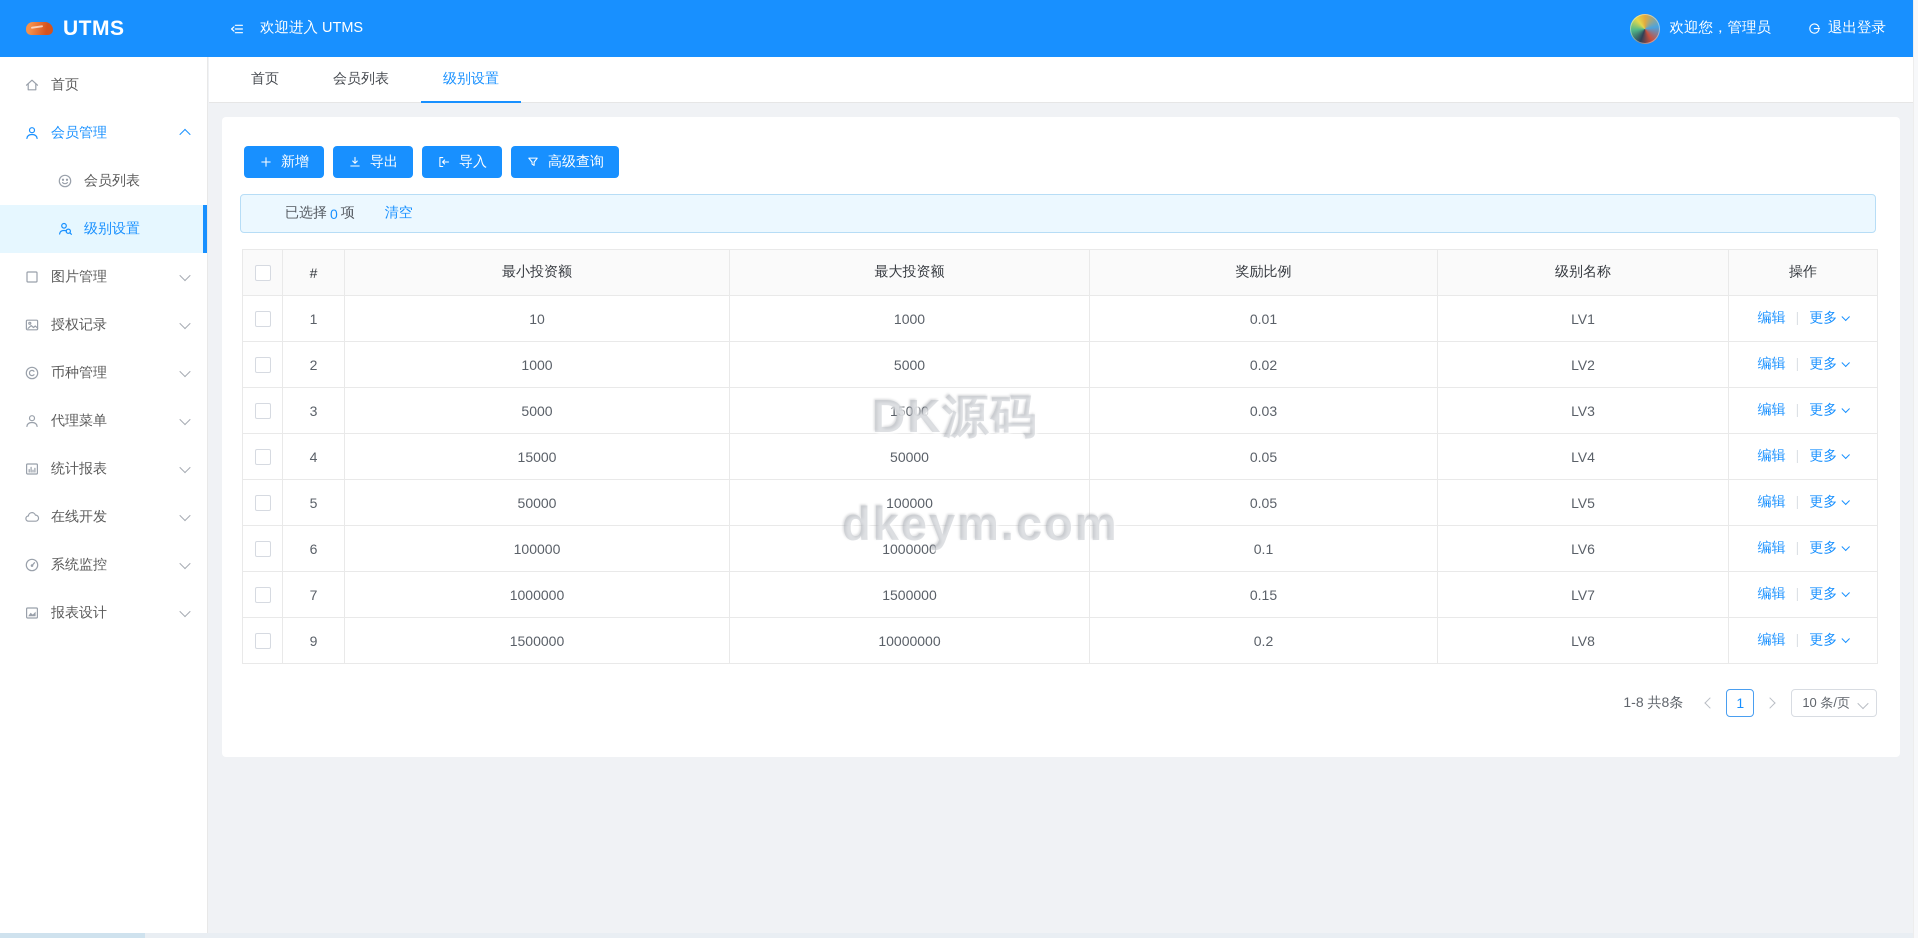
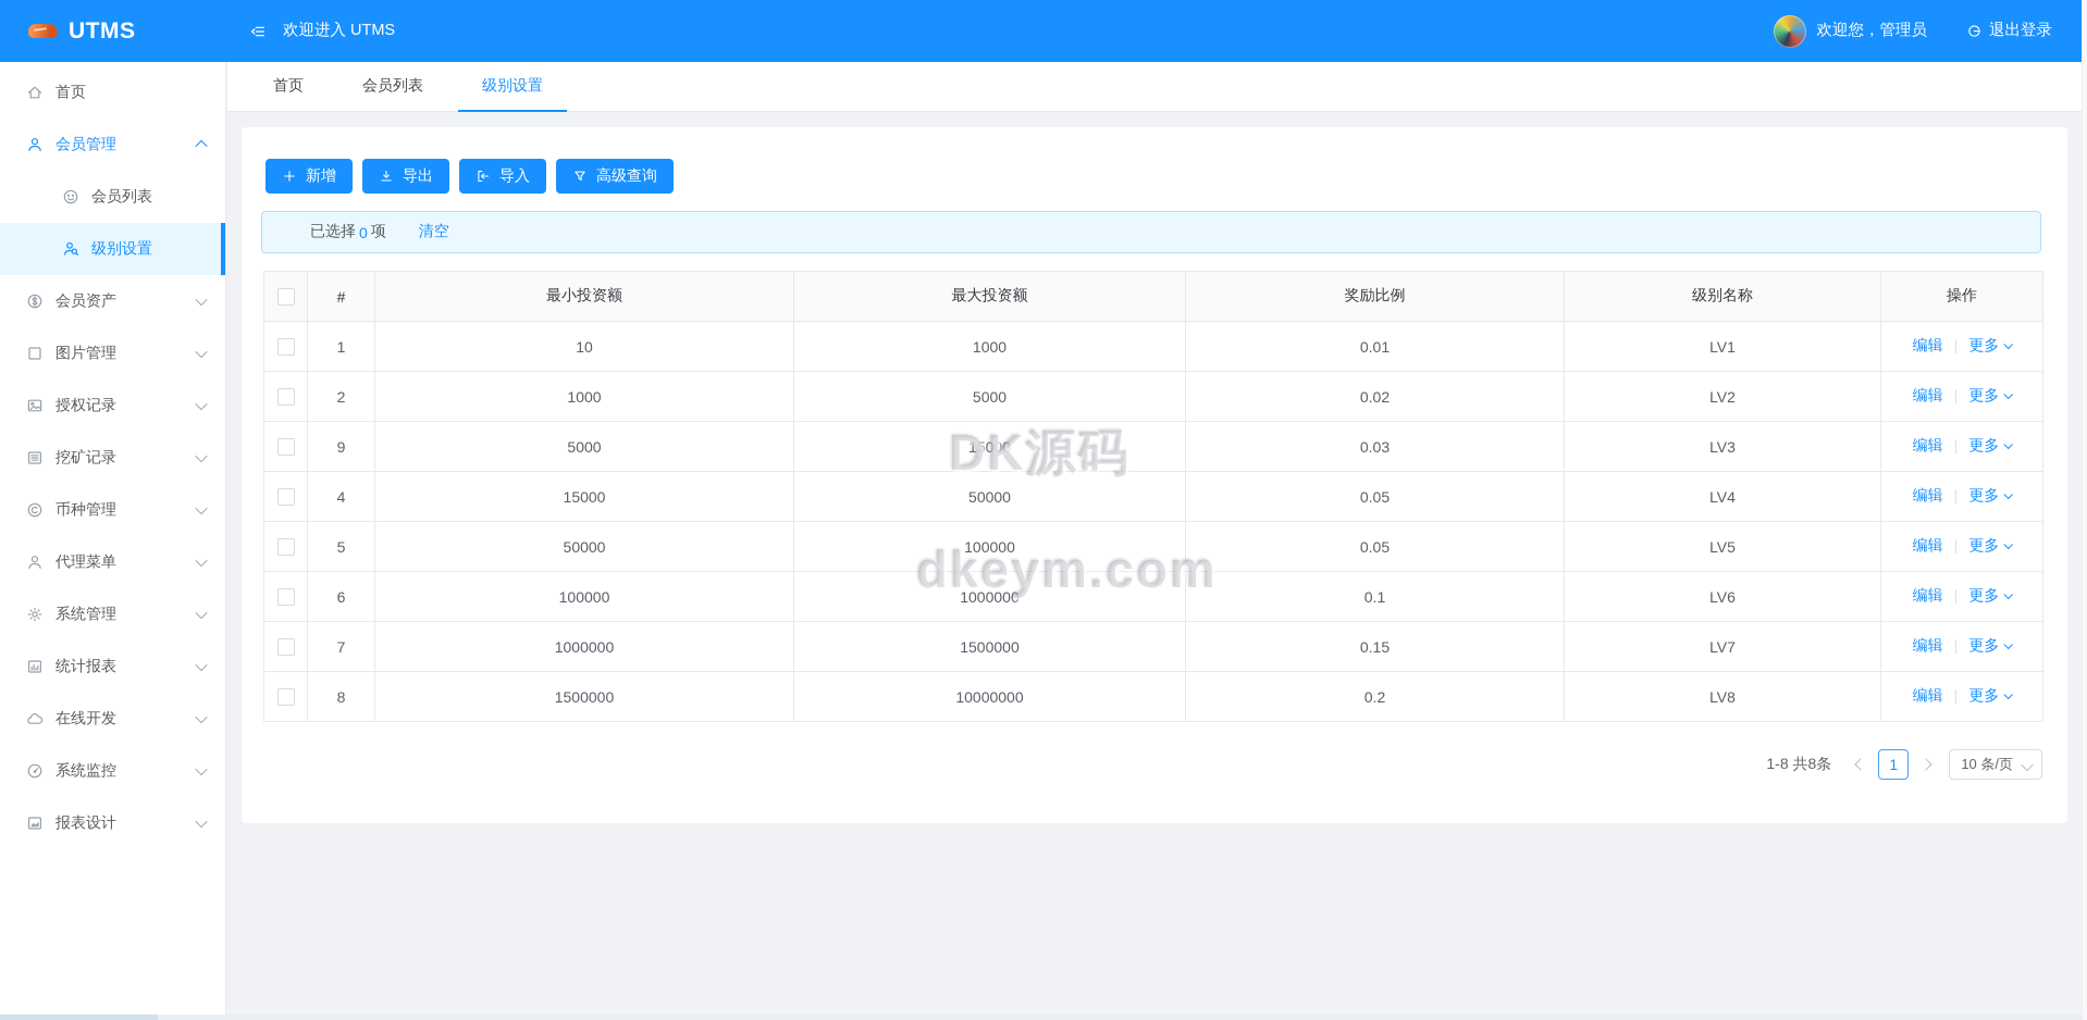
  UTMS
  欢迎进入 UTMS
  欢迎您，管理员
  退出登录
  首页
  会员管理
  会员列表
  级别设置
+ 会员资产
  图片管理
  授权记录
+ 挖矿记录
  币种管理
  代理菜单
+ 系统管理
  统计报表
  在线开发
  系统监控
  报表设计
  首页
  会员列表
  级别设置
  新增
  导出
  导入
  高级查询
  已选择
  0
  项
  清空
  	#	最小投资额	最大投资额	奖励比例	级别名称	操作
  	1	10	1000	0.01	LV1	编辑 | 更多
  	2	1000	5000	0.02	LV2	编辑 | 更多
- 	3	5000	15000	0.03	LV3	编辑 | 更多
+ 	9	5000	15000	0.03	LV3	编辑 | 更多
  	4	15000	50000	0.05	LV4	编辑 | 更多
  	5	50000	100000	0.05	LV5	编辑 | 更多
  	6	100000	1000000	0.1	LV6	编辑 | 更多
  	7	1000000	1500000	0.15	LV7	编辑 | 更多
- 	9	1500000	10000000	0.2	LV8	编辑 | 更多
+ 	8	1500000	10000000	0.2	LV8	编辑 | 更多
  1-8 共8条
  1
  10 条/页
  DK源码
  dkeym.com
